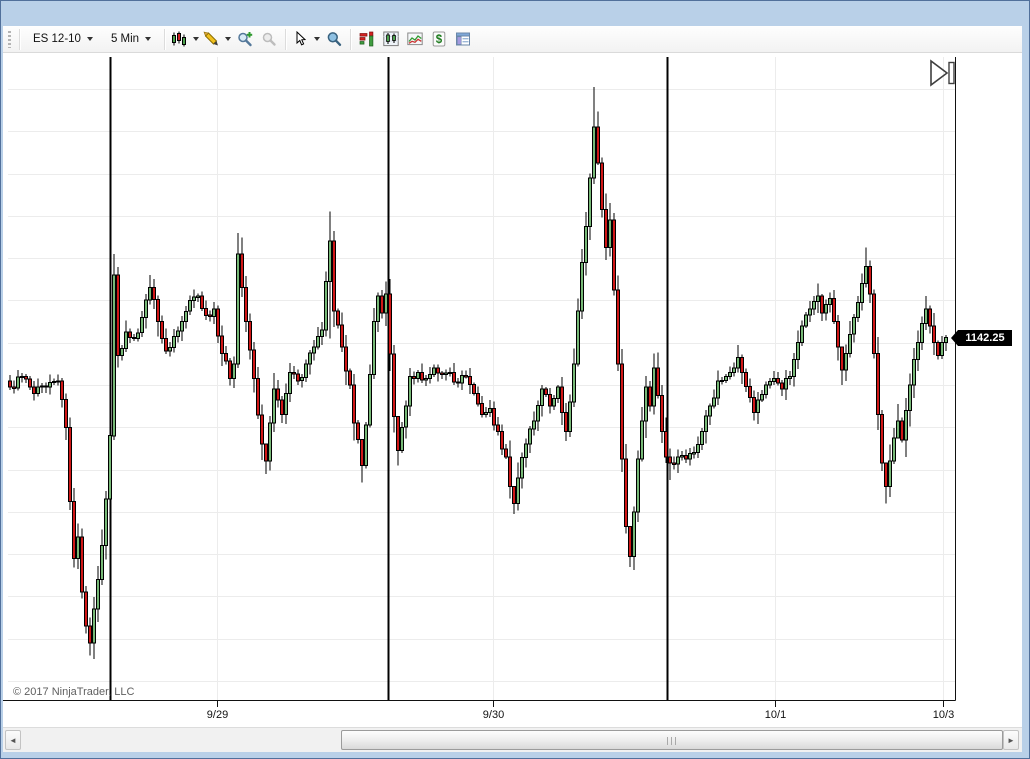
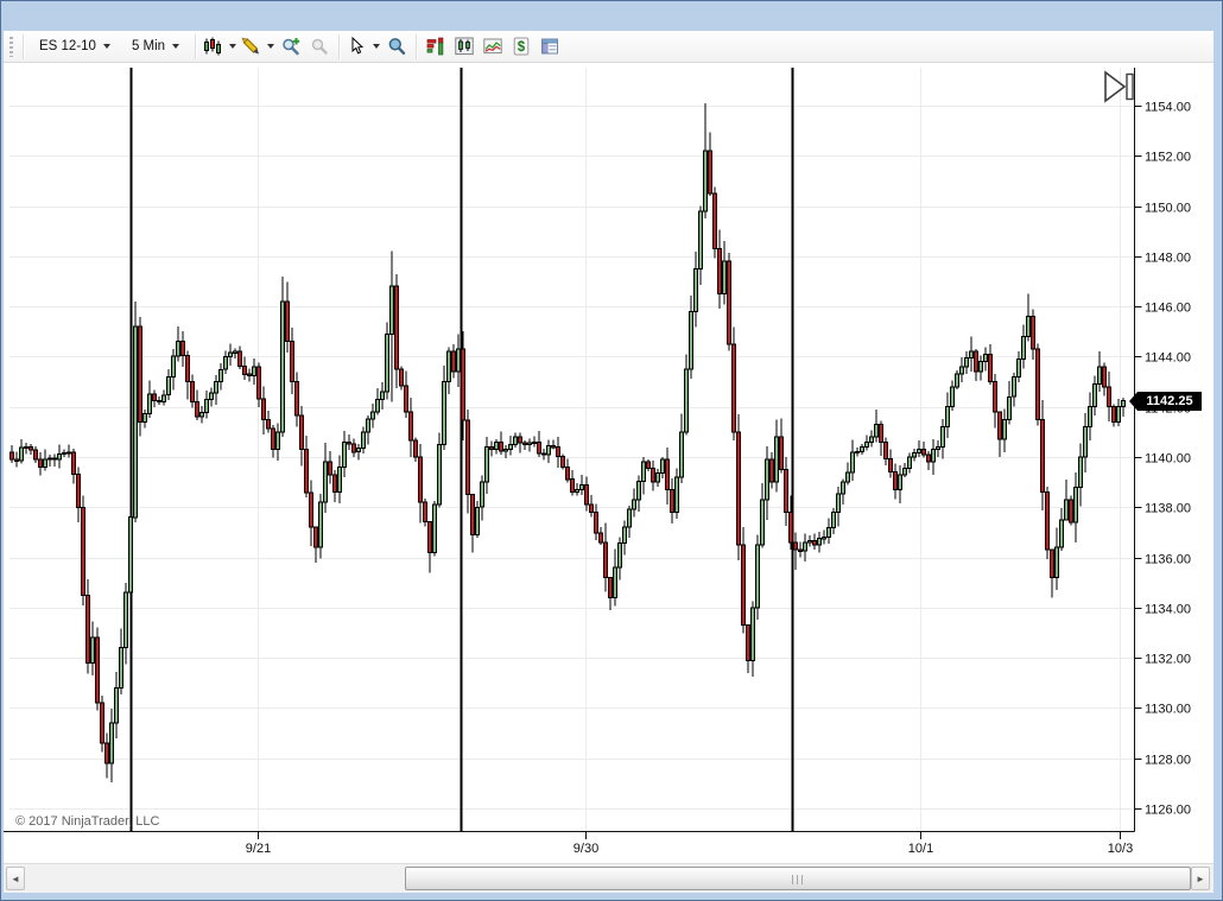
  ES 12-10
  5 Min
  $
+ 1126.00
+ 1128.00
+ 1130.00
+ 1132.00
+ 1134.00
+ 1136.00
+ 1138.00
+ 1140.00
+ 1144.00
+ 1146.00
+ 1148.00
+ 1150.00
+ 1152.00
+ 1154.00
- 9/29
+ 9/21
  9/30
  10/1
  10/3
  © 2017 NinjaTrader, LLC
  1142.25
  ◄
  ►
